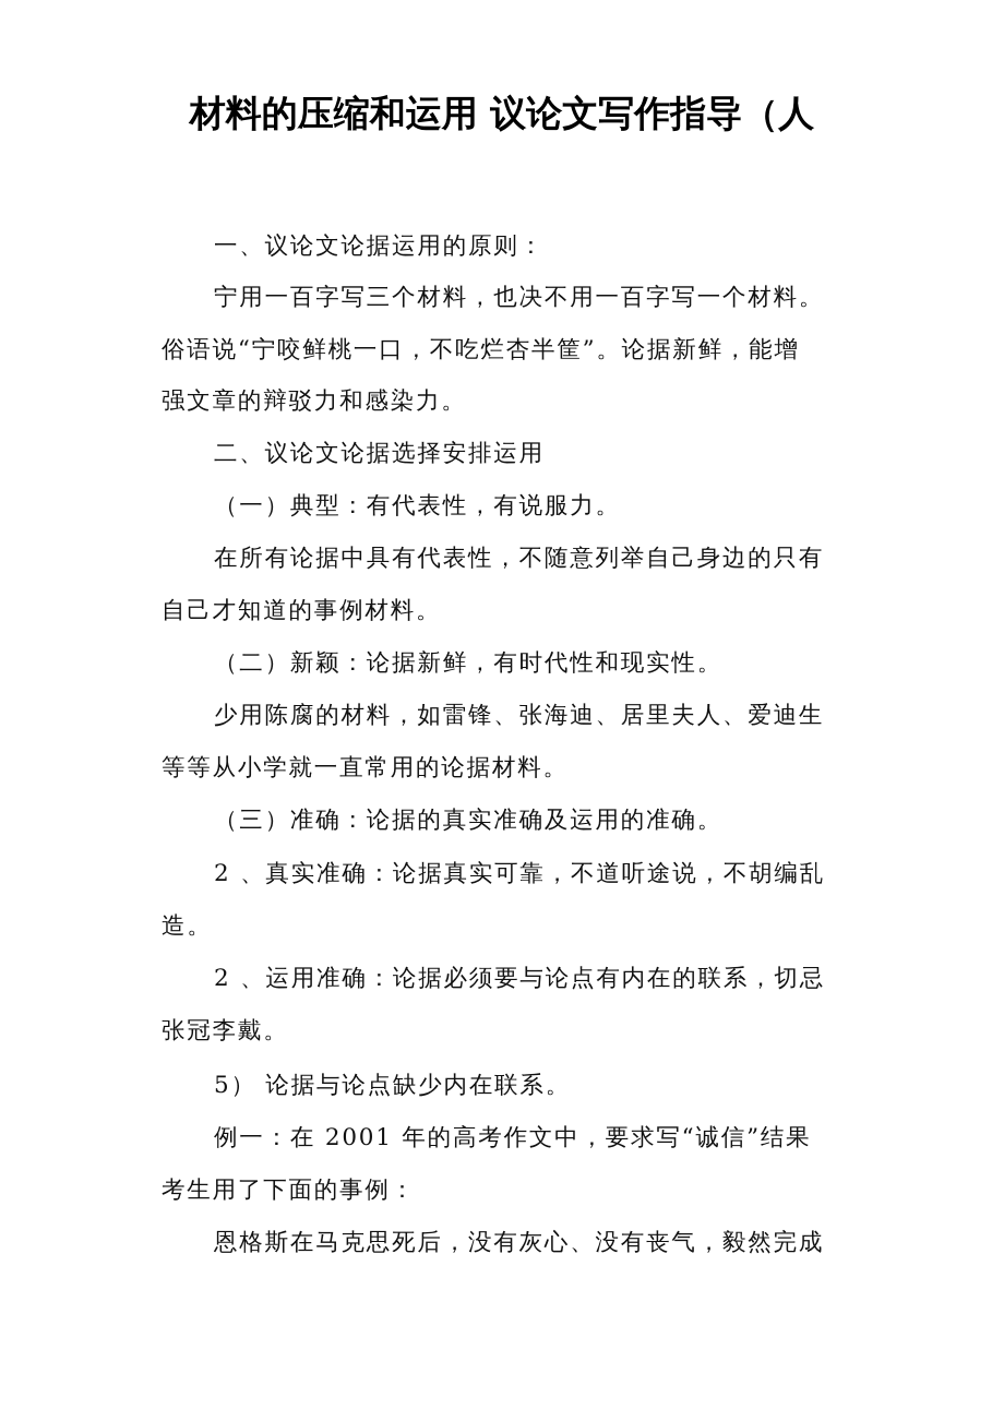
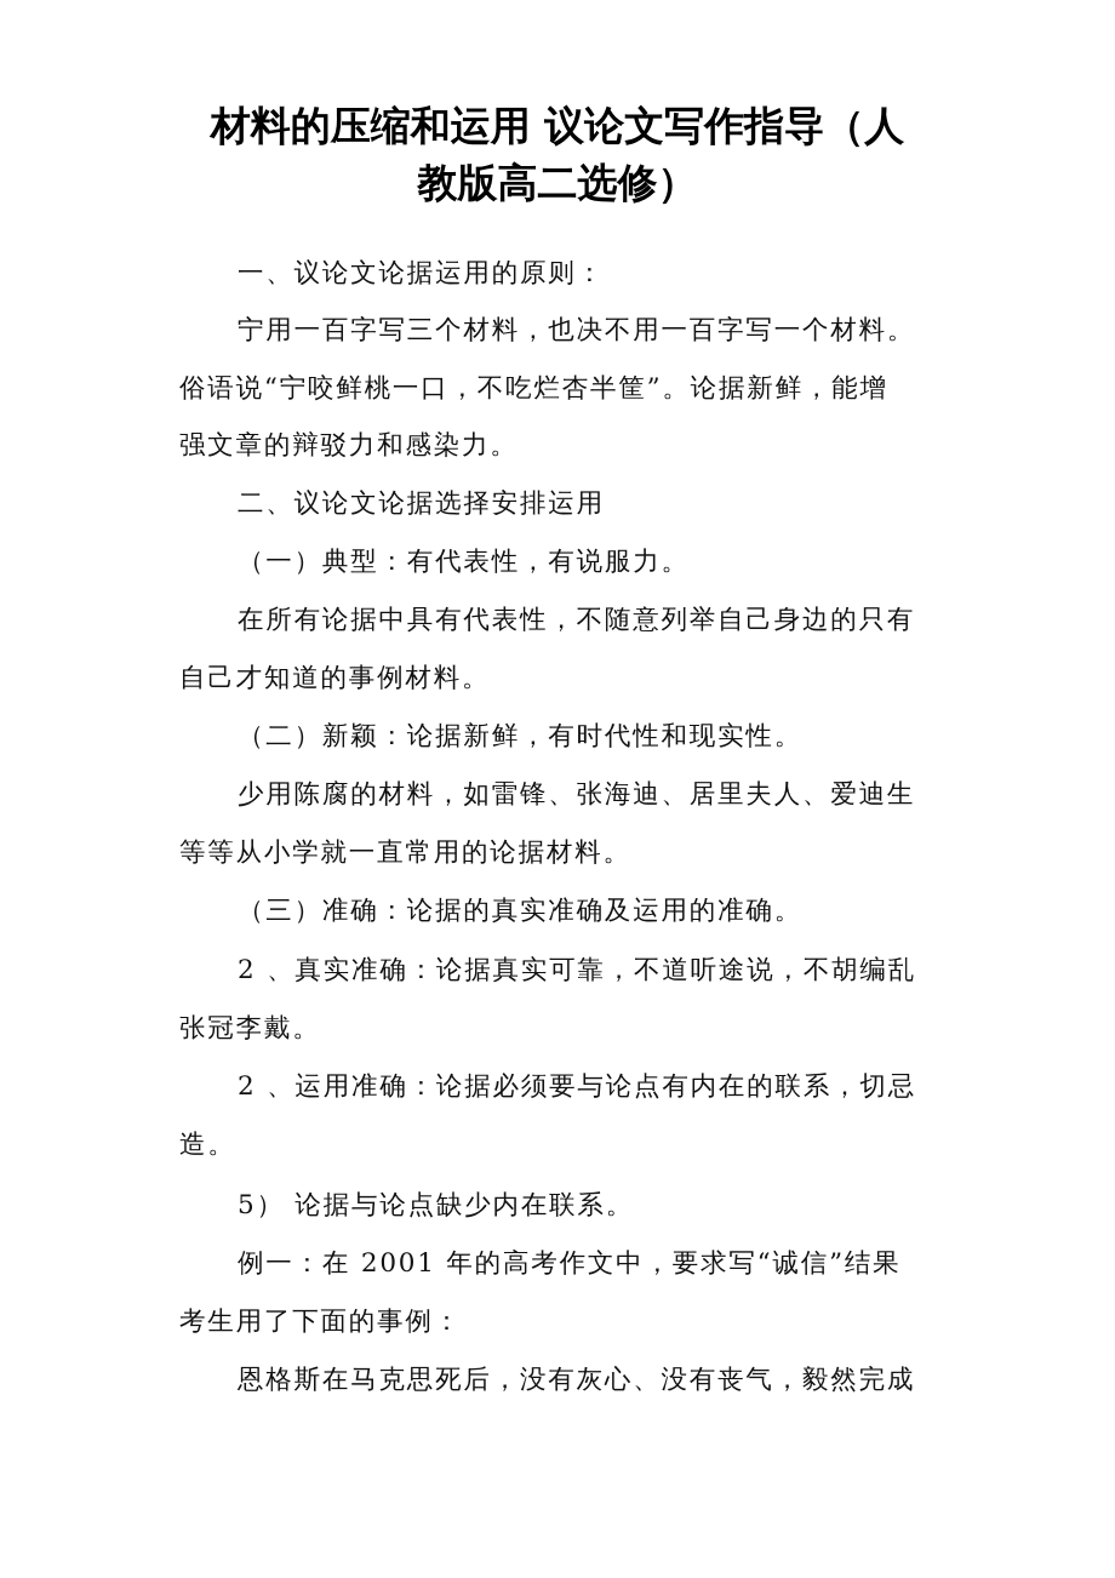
  材料的压缩和运用 议论文写作指导（人
+ 教版高二选修）
  一、议论文论据运用的原则：
  宁用一百字写三个材料，也决不用一百字写一个材料。
  俗语说“宁咬鲜桃一口，不吃烂杏半筐”。论据新鲜，能增
  强文章的辩驳力和感染力。
  二、议论文论据选择安排运用
  （一）典型：有代表性，有说服力。
  在所有论据中具有代表性，不随意列举自己身边的只有
  自己才知道的事例材料。
  （二）新颖：论据新鲜，有时代性和现实性。
  少用陈腐的材料，如雷锋、张海迪、居里夫人、爱迪生
  等等从小学就一直常用的论据材料。
  （三）准确：论据的真实准确及运用的准确。
  2 、真实准确：论据真实可靠，不道听途说，不胡编乱
- 造。
+ 张冠李戴。
  2 、运用准确：论据必须要与论点有内在的联系，切忌
- 张冠李戴。
+ 造。
  5） 论据与论点缺少内在联系。
  例一：在 2001 年的高考作文中，要求写“诚信”结果
  考生用了下面的事例：
  恩格斯在马克思死后，没有灰心、没有丧气，毅然完成
